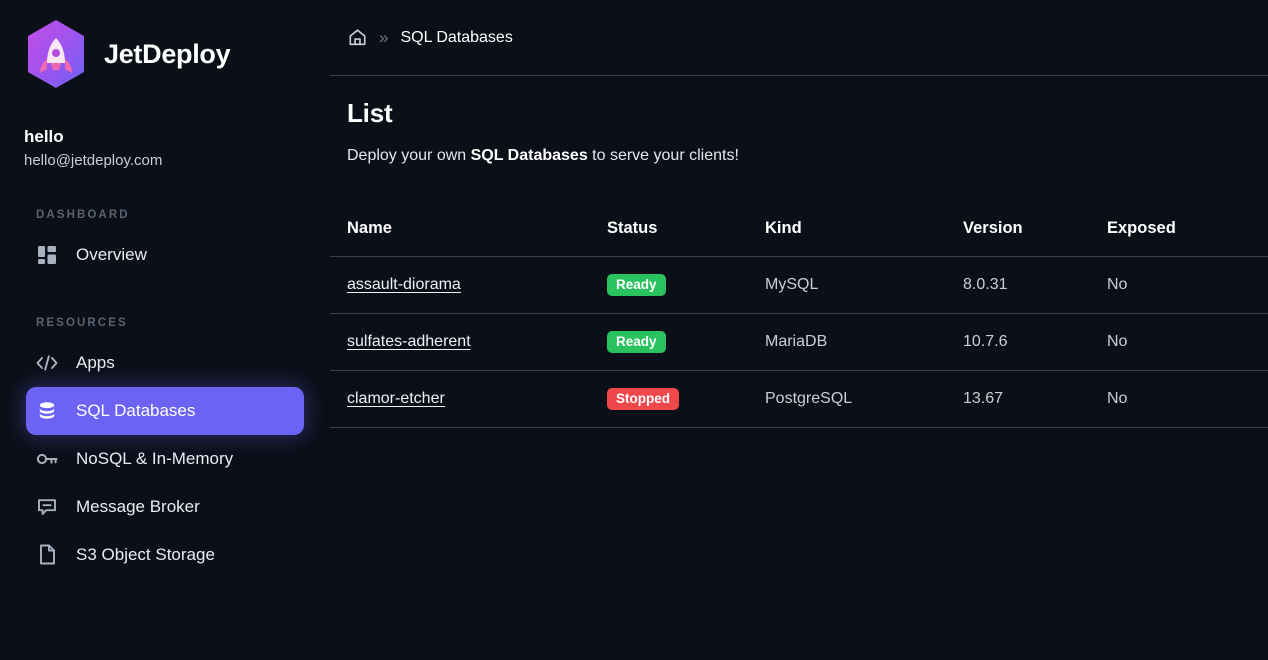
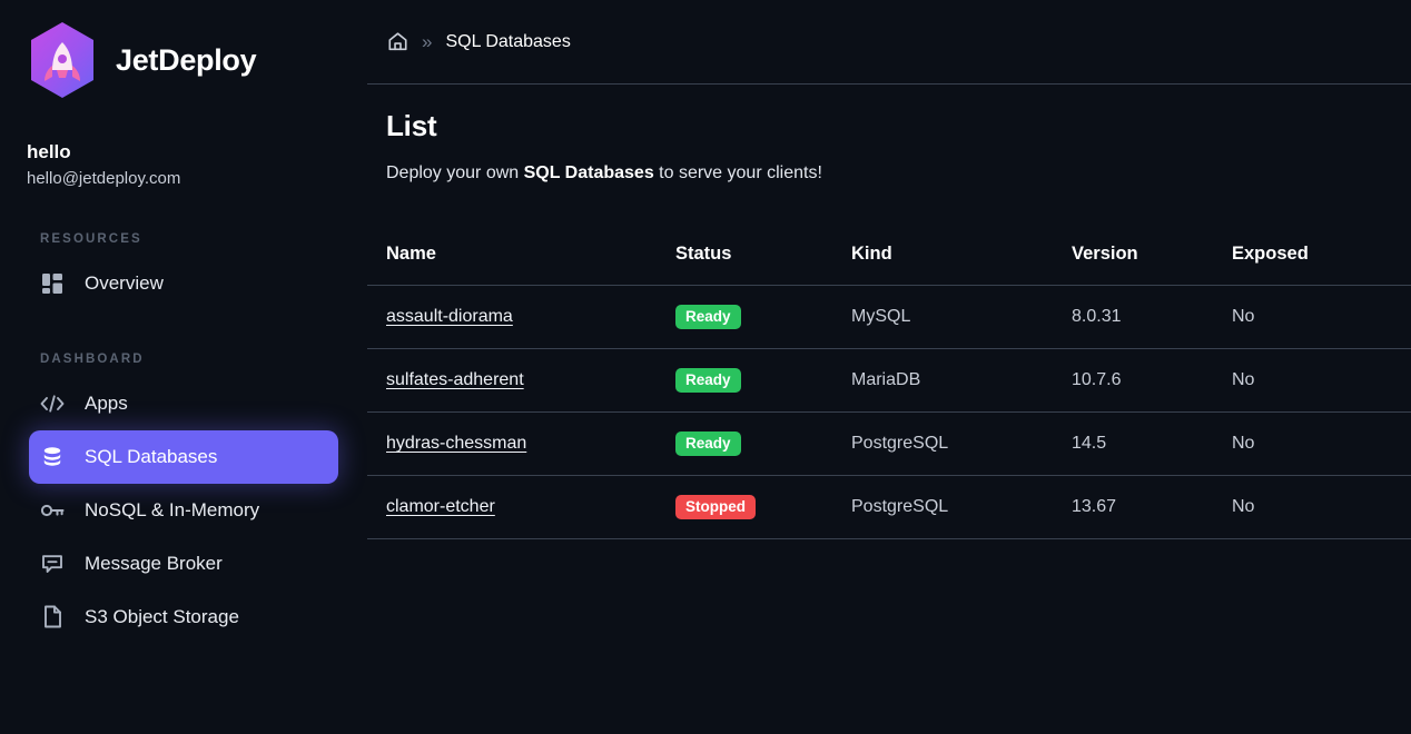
  JetDeploy
  hello
  hello@jetdeploy.com
- DASHBOARD
+ RESOURCES
  Overview
- RESOURCES
+ DASHBOARD
  Apps
  SQL Databases
  NoSQL & In-Memory
  Message Broker
  S3 Object Storage
  »
  SQL Databases
  List
  Deploy your own SQL Databases to serve your clients!
  Name	Status	Kind	Version	Exposed
  assault-diorama	Ready	MySQL	8.0.31	No
  sulfates-adherent	Ready	MariaDB	10.7.6	No
+ hydras-chessman	Ready	PostgreSQL	14.5	No
  clamor-etcher	Stopped	PostgreSQL	13.67	No
